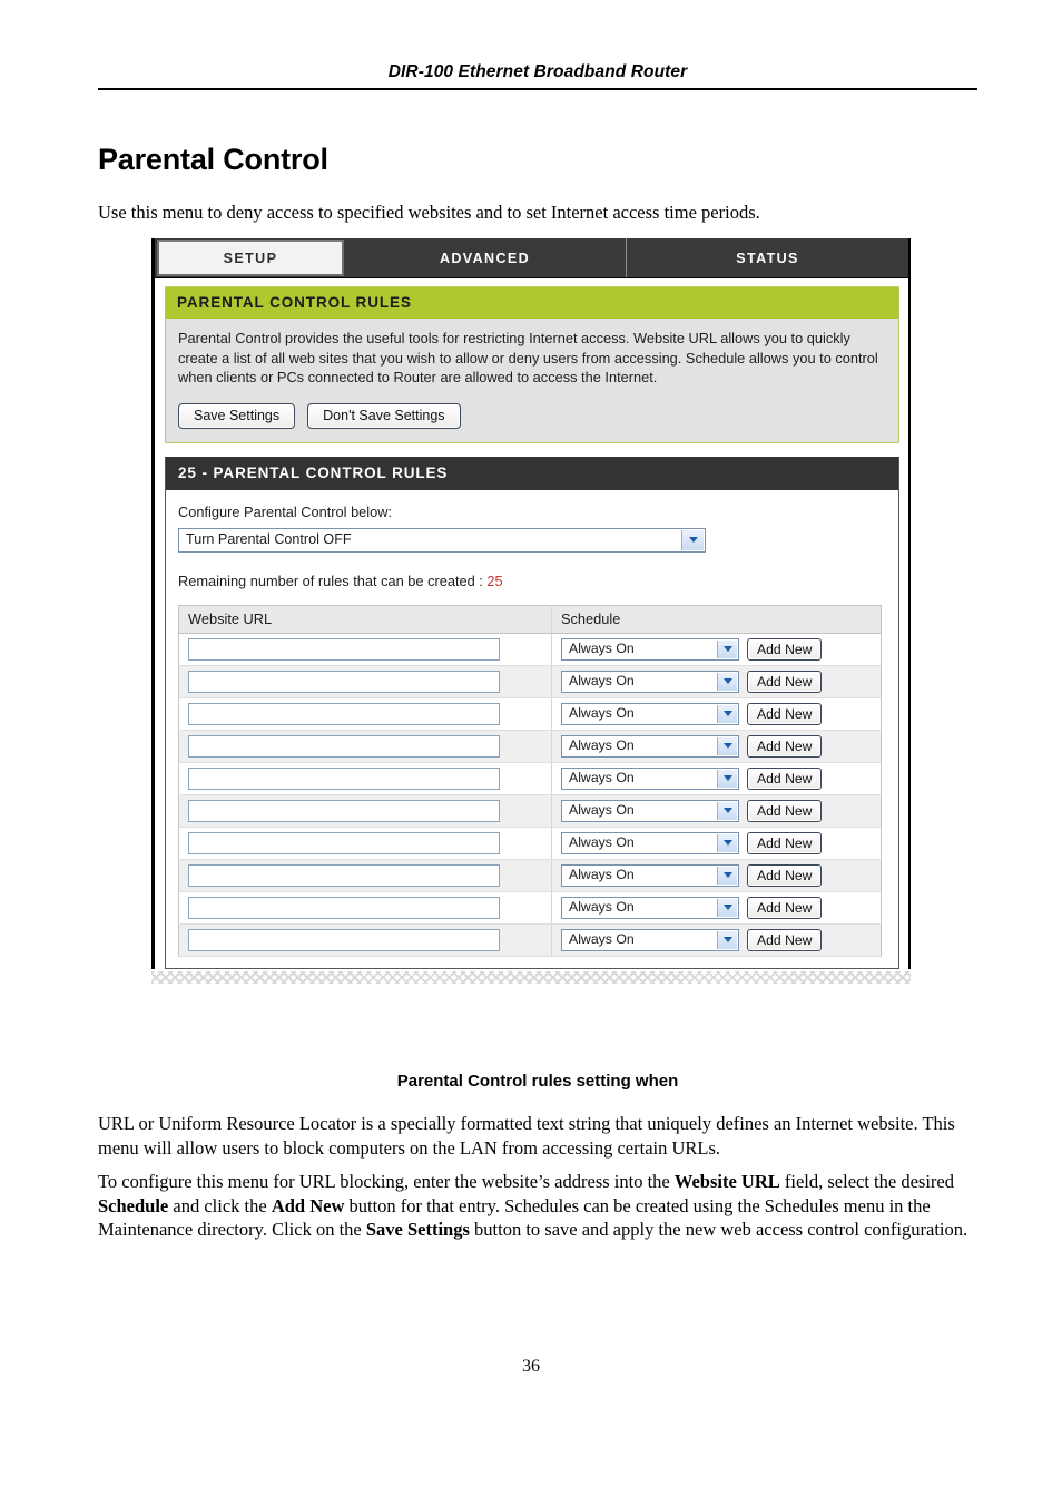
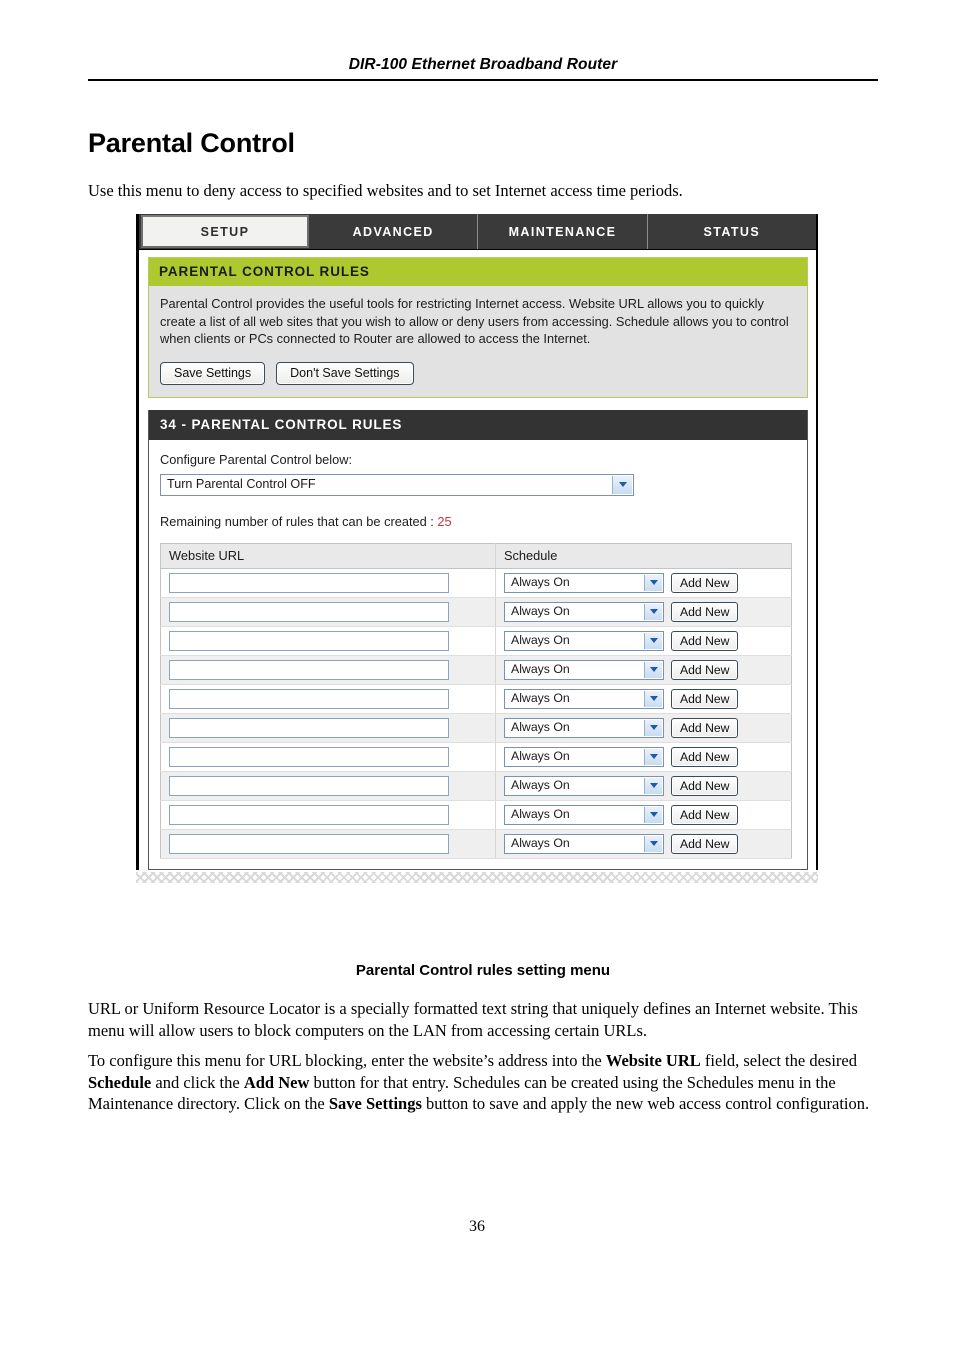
  DIR-100 Ethernet Broadband Router
  Parental Control
  Use this menu to deny access to specified websites and to set Internet access time periods.
  SETUP
  ADVANCED
+ MAINTENANCE
  STATUS
  PARENTAL CONTROL RULES
  Parental Control provides the useful tools for restricting Internet access. Website URL allows you to quickly create a list of all web sites that you wish to allow or deny users from accessing. Schedule allows you to control when clients or PCs connected to Router are allowed to access the Internet.
  Save Settings
  Don't Save Settings
- 25 - PARENTAL CONTROL RULES
+ 34 - PARENTAL CONTROL RULES
  Configure Parental Control below:
  Turn Parental Control OFF
  Remaining number of rules that can be created : 25
  Website URL	Schedule
  	Always On Add New
  	Always On Add New
  	Always On Add New
  	Always On Add New
  	Always On Add New
  	Always On Add New
  	Always On Add New
  	Always On Add New
  	Always On Add New
  	Always On Add New
- Parental Control rules setting when
+ Parental Control rules setting menu
  URL or Uniform Resource Locator is a specially formatted text string that uniquely defines an Internet website. This menu will allow users to block computers on the LAN from accessing certain URLs.
  To configure this menu for URL blocking, enter the website’s address into the Website URL field, select the desired Schedule and click the Add New button for that entry. Schedules can be created using the Schedules menu in the Maintenance directory. Click on the Save Settings button to save and apply the new web access control configuration.
  36
